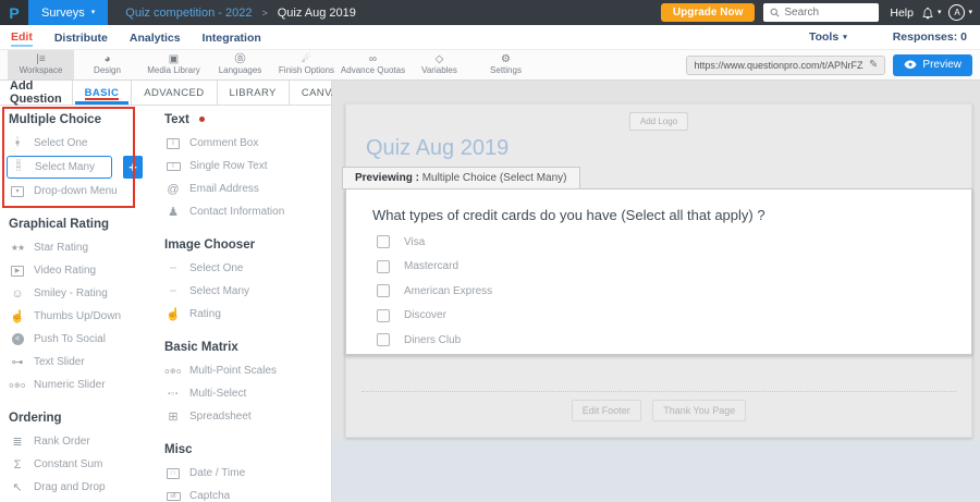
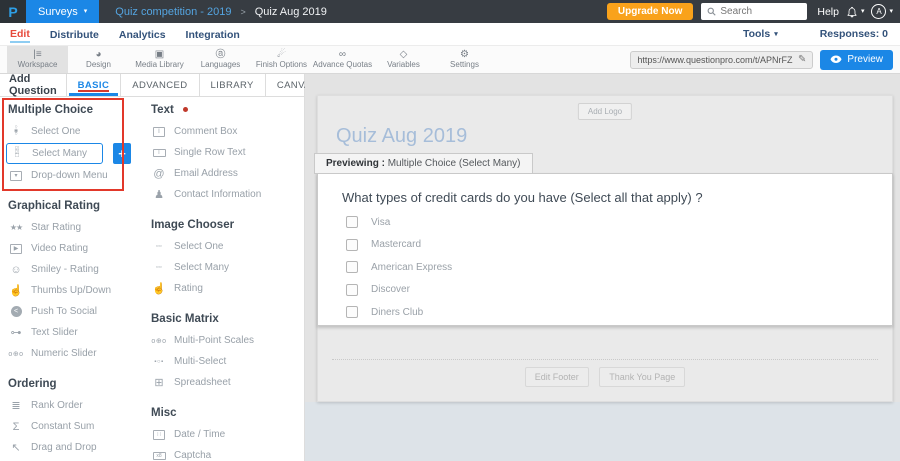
  P
  Surveys
- Quiz competition - 2022
+ Quiz competition - 2019
  >
  Quiz Aug 2019
  Upgrade Now
  Search
  Help
  A
  Edit
  Distribute
  Analytics
  Integration
  Tools
  Responses: 0
  |≡
  Workspace
  ◕
  Design
  ▣
  Media Library
  ⓐ
  Languages
  ☄
  Finish Options
  ∞
  Advance Quotas
  ◇
  Variables
  ⚙
  Settings
  https://www.questionpro.com/t/APNrFZ
  ✎
  Preview
  Add Question
  BASIC
  ADVANCED
  LIBRARY
  Multiple Choice
  Select One
  Select Many
  +
  Drop-down Menu
  Graphical Rating
  ★★
  Star Rating
  Video Rating
  ☺
  Smiley - Rating
  ☝
  Thumbs Up/Down
  Push To Social
  ⊶
  Text Slider
  Numeric Slider
  Ordering
  ≣
  Rank Order
  Σ
  Constant Sum
  ↖
  Drag and Drop
  Text
  Comment Box
  Single Row Text
  @
  Email Address
  ♟
  Contact Information
  Image Chooser
  Select One
  Select Many
  ☝
  Rating
  Basic Matrix
  Multi-Point Scales
  Multi-Select
  ⊞
  Spreadsheet
  Misc
  Date / Time
  Captcha
  Add Logo
  Quiz Aug 2019
  Previewing : Multiple Choice (Select Many)
  What types of credit cards do you have (Select all that apply) ?
  Visa
  Mastercard
  American Express
  Discover
  Diners Club
  Edit Footer Thank You Page
